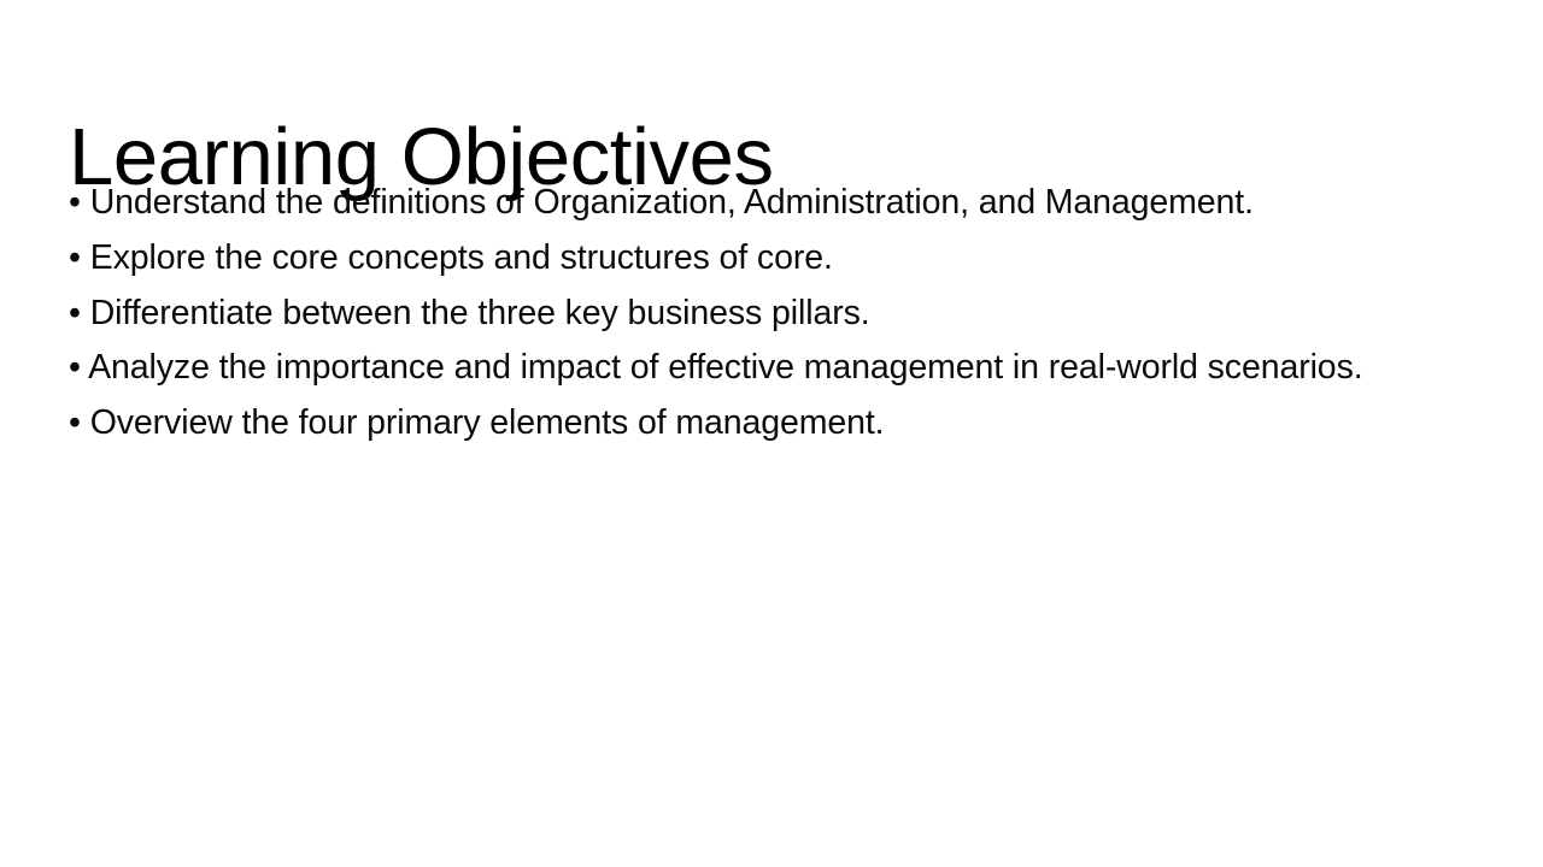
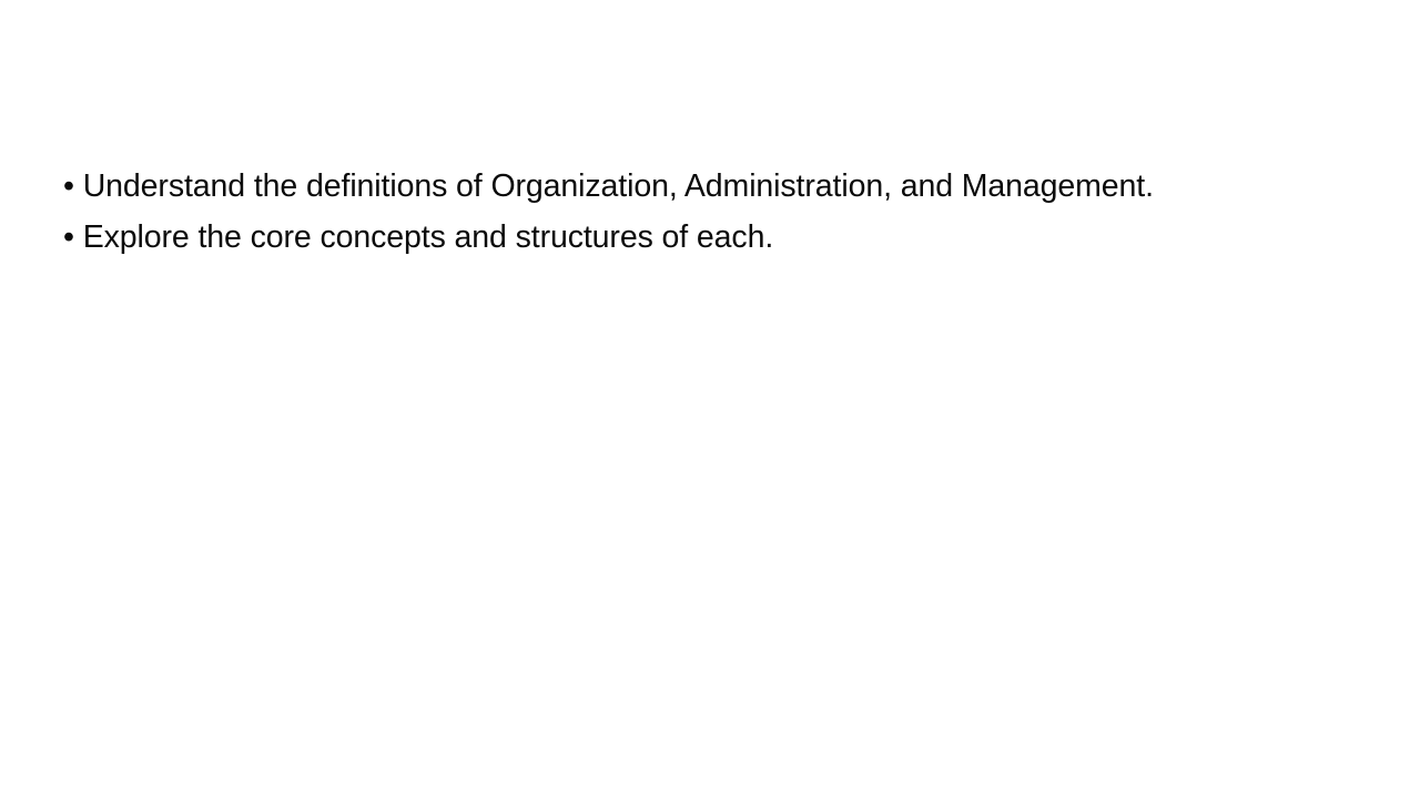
- Learning Objectives
  • Understand the definitions of Organization, Administration, and Management.
- • Explore the core concepts and structures of core.
+ • Explore the core concepts and structures of each.
- • Differentiate between the three key business pillars.
- • Analyze the importance and impact of effective management in real-world scenarios.
- • Overview the four primary elements of management.
